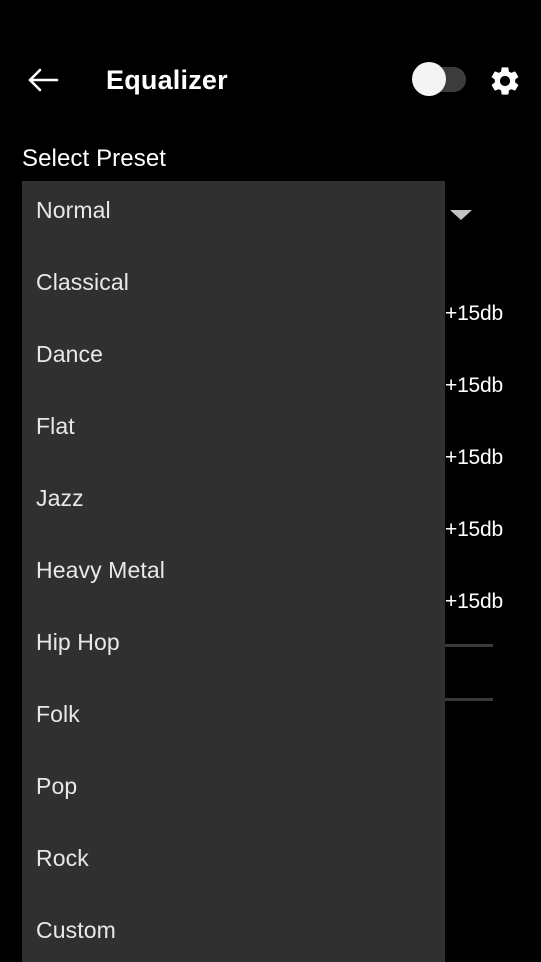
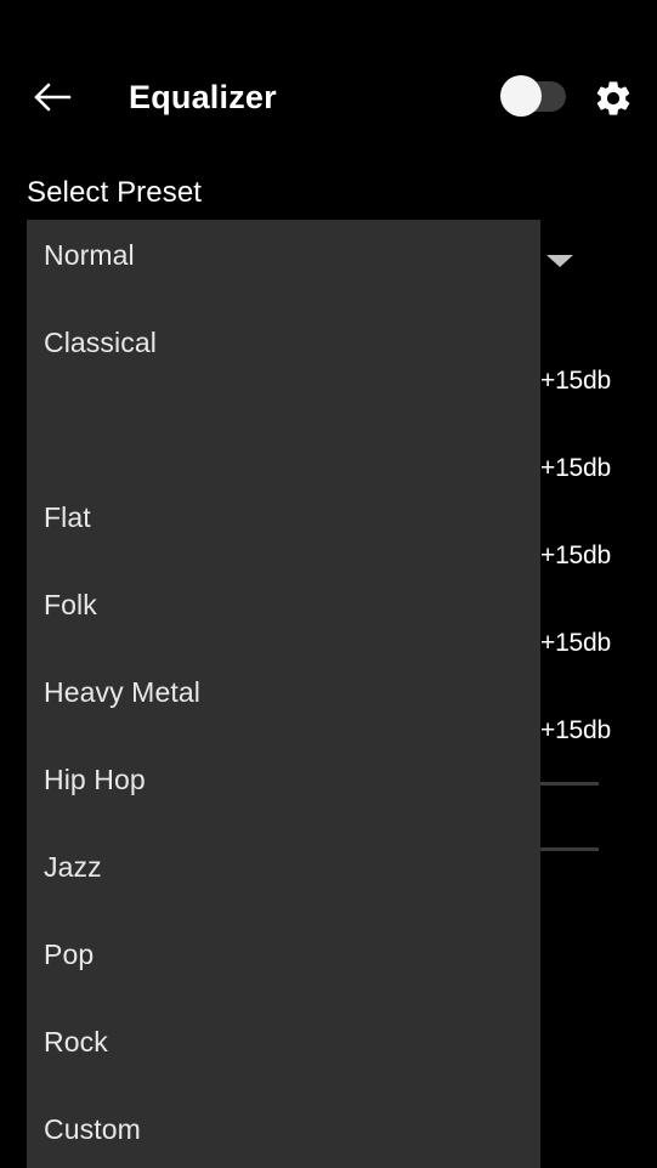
  Equalizer
  Select Preset
  +15db
  +15db
  +15db
  +15db
  +15db
  Normal
  Classical
- Dance
  Flat
- Jazz
+ Folk
  Heavy Metal
  Hip Hop
- Folk
+ Jazz
  Pop
  Rock
  Custom
